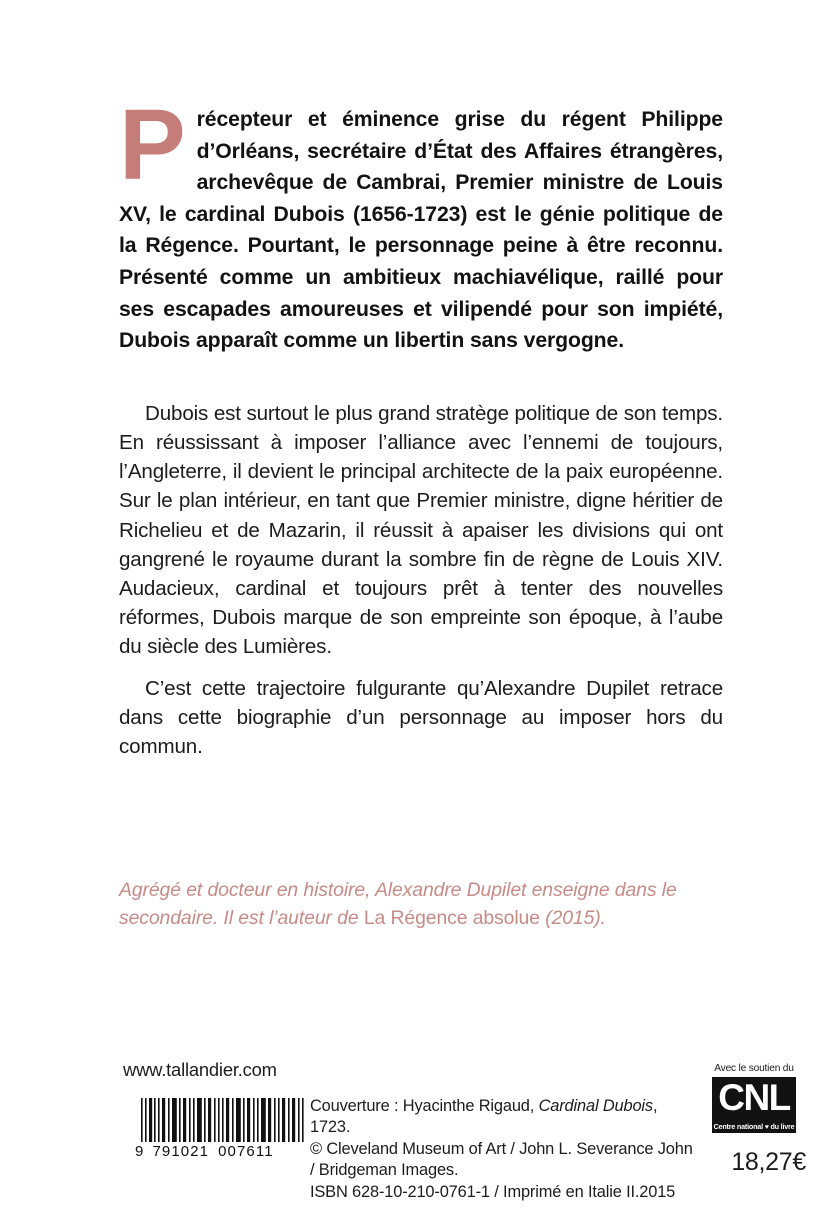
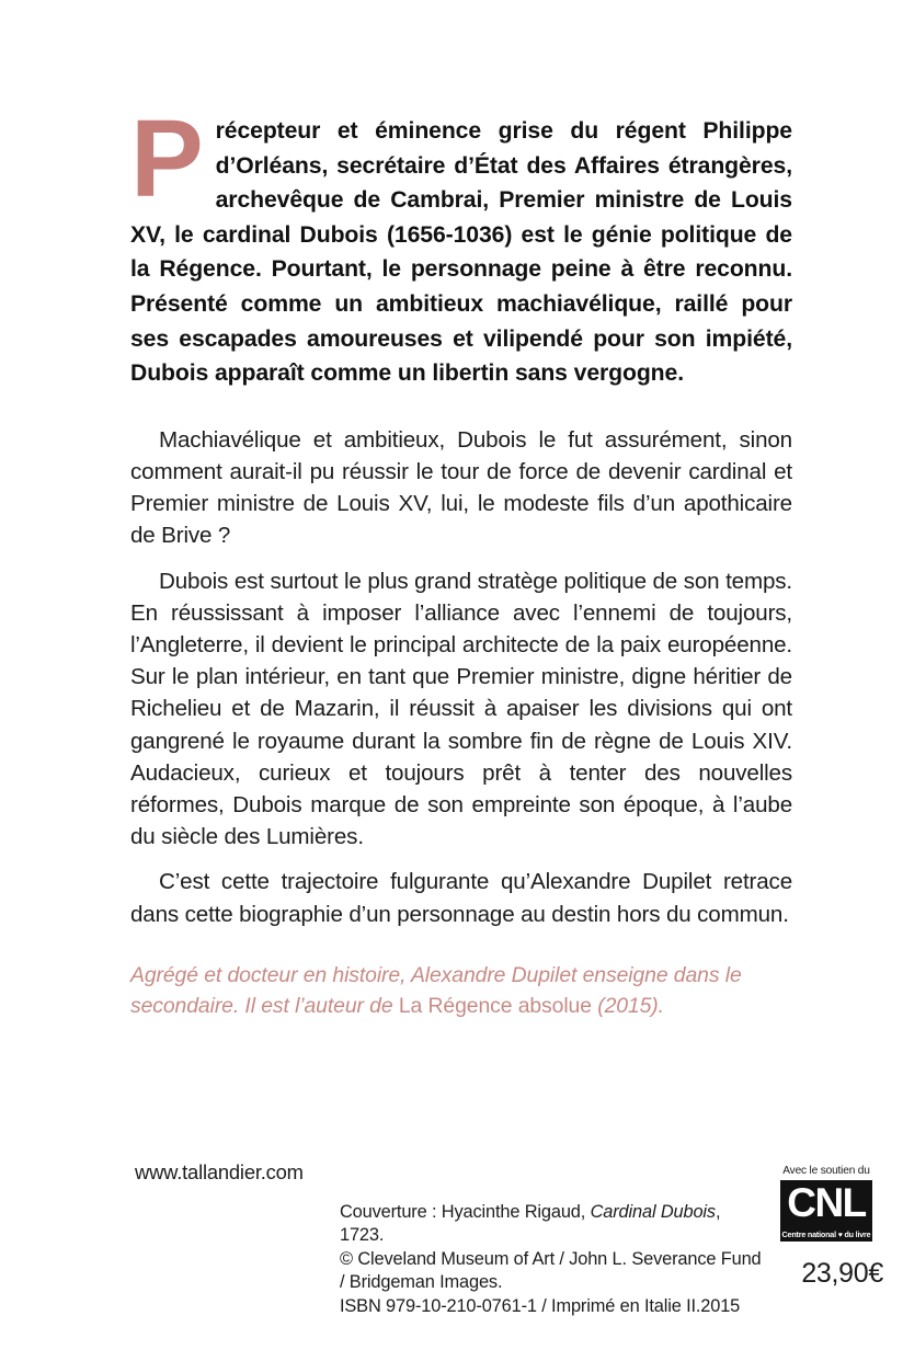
  P
- récepteur et éminence grise du régent Philippe d’Orléans, secrétaire d’État des Affaires étrangères, archevêque de Cambrai, Premier ministre de Louis XV, le cardinal Dubois (1656-1723) est le génie politique de la Régence. Pourtant, le personnage peine à être reconnu. Présenté comme un ambitieux machiavélique, raillé pour ses escapades amoureuses et vilipendé pour son impiété, Dubois apparaît comme un libertin sans vergogne.
+ récepteur et éminence grise du régent Philippe d’Orléans, secrétaire d’État des Affaires étrangères, archevêque de Cambrai, Premier ministre de Louis XV, le cardinal Dubois (1656-1036) est le génie politique de la Régence. Pourtant, le personnage peine à être reconnu. Présenté comme un ambitieux machiavélique, raillé pour ses escapades amoureuses et vilipendé pour son impiété, Dubois apparaît comme un libertin sans vergogne.
+ Machiavélique et ambitieux, Dubois le fut assurément, sinon comment aurait-il pu réussir le tour de force de devenir cardinal et Premier ministre de Louis XV, lui, le modeste fils d’un apothicaire de Brive ?
- Dubois est surtout le plus grand stratège politique de son temps. En réussissant à imposer l’alliance avec l’ennemi de toujours, l’Angleterre, il devient le principal architecte de la paix européenne. Sur le plan intérieur, en tant que Premier ministre, digne héritier de Richelieu et de Mazarin, il réussit à apaiser les divisions qui ont gangrené le royaume durant la sombre fin de règne de Louis XIV. Audacieux, cardinal et toujours prêt à tenter des nouvelles réformes, Dubois marque de son empreinte son époque, à l’aube du siècle des Lumières.
+ Dubois est surtout le plus grand stratège politique de son temps. En réussissant à imposer l’alliance avec l’ennemi de toujours, l’Angleterre, il devient le principal architecte de la paix européenne. Sur le plan intérieur, en tant que Premier ministre, digne héritier de Richelieu et de Mazarin, il réussit à apaiser les divisions qui ont gangrené le royaume durant la sombre fin de règne de Louis XIV. Audacieux, curieux et toujours prêt à tenter des nouvelles réformes, Dubois marque de son empreinte son époque, à l’aube du siècle des Lumières.
- C’est cette trajectoire fulgurante qu’Alexandre Dupilet retrace dans cette biographie d’un personnage au imposer hors du commun.
+ C’est cette trajectoire fulgurante qu’Alexandre Dupilet retrace dans cette biographie d’un personnage au destin hors du commun.
  Agrégé et docteur en histoire, Alexandre Dupilet enseigne dans le secondaire. Il est l’auteur de La Régence absolue (2015).
  www.tallandier.com
- 9 791021 007611
  Couverture : Hyacinthe Rigaud, Cardinal Dubois, 1723.
- © Cleveland Museum of Art / John L. Severance John
+ © Cleveland Museum of Art / John L. Severance Fund
  / Bridgeman Images.
- ISBN 628-10-210-0761-1 / Imprimé en Italie II.2015
+ ISBN 979-10-210-0761-1 / Imprimé en Italie II.2015
  Avec le soutien du
  CNL
  Centre national du livre
- 18,27€
+ 23,90€
